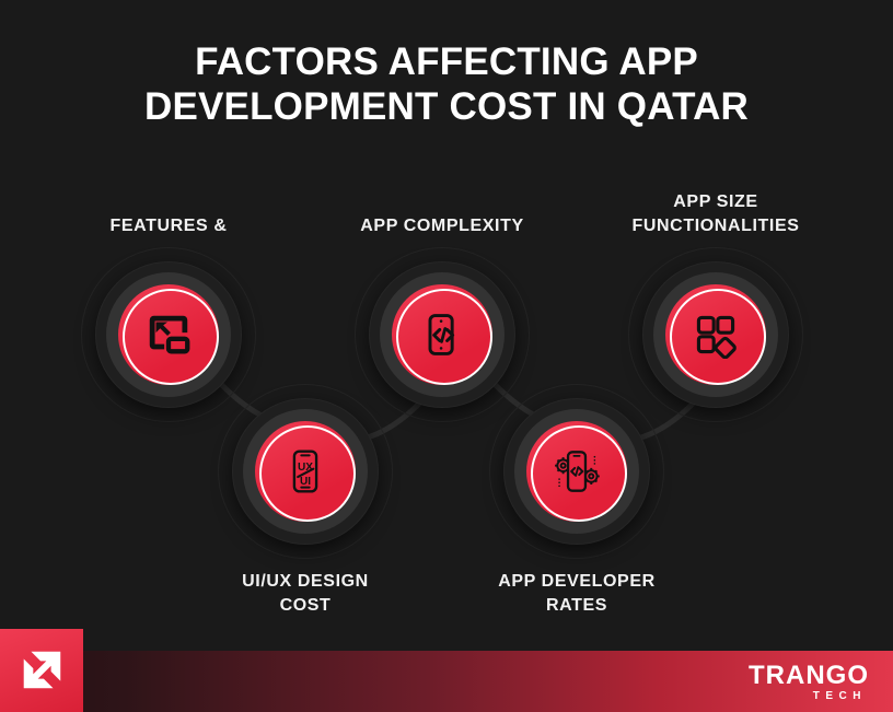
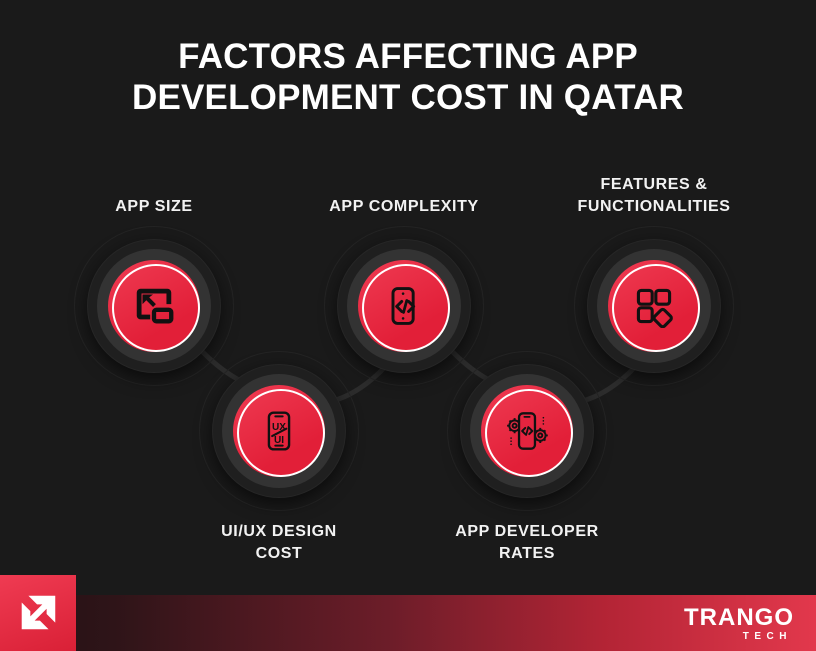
  FACTORS AFFECTING APP
  DEVELOPMENT COST IN QATAR
- FEATURES &
+ APP SIZE
  APP COMPLEXITY
- APP SIZE
+ FEATURES &
  FUNCTIONALITIES
  UX
  UI
  UI/UX DESIGN
  COST
  APP DEVELOPER
  RATES
  TRANGO
  TECH
